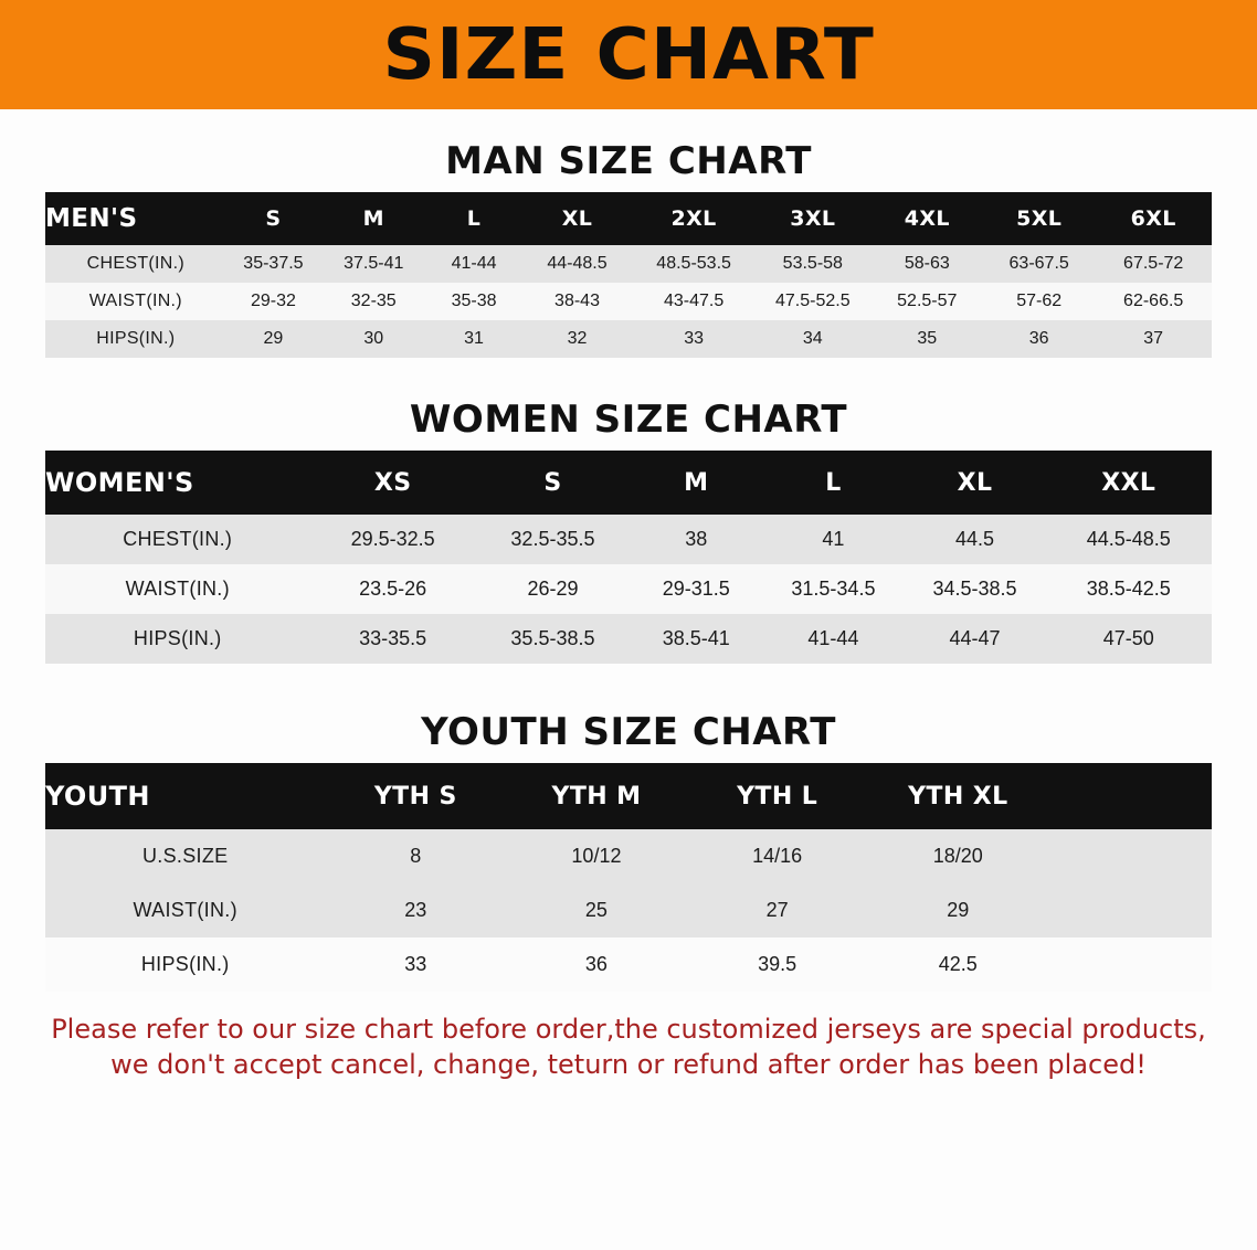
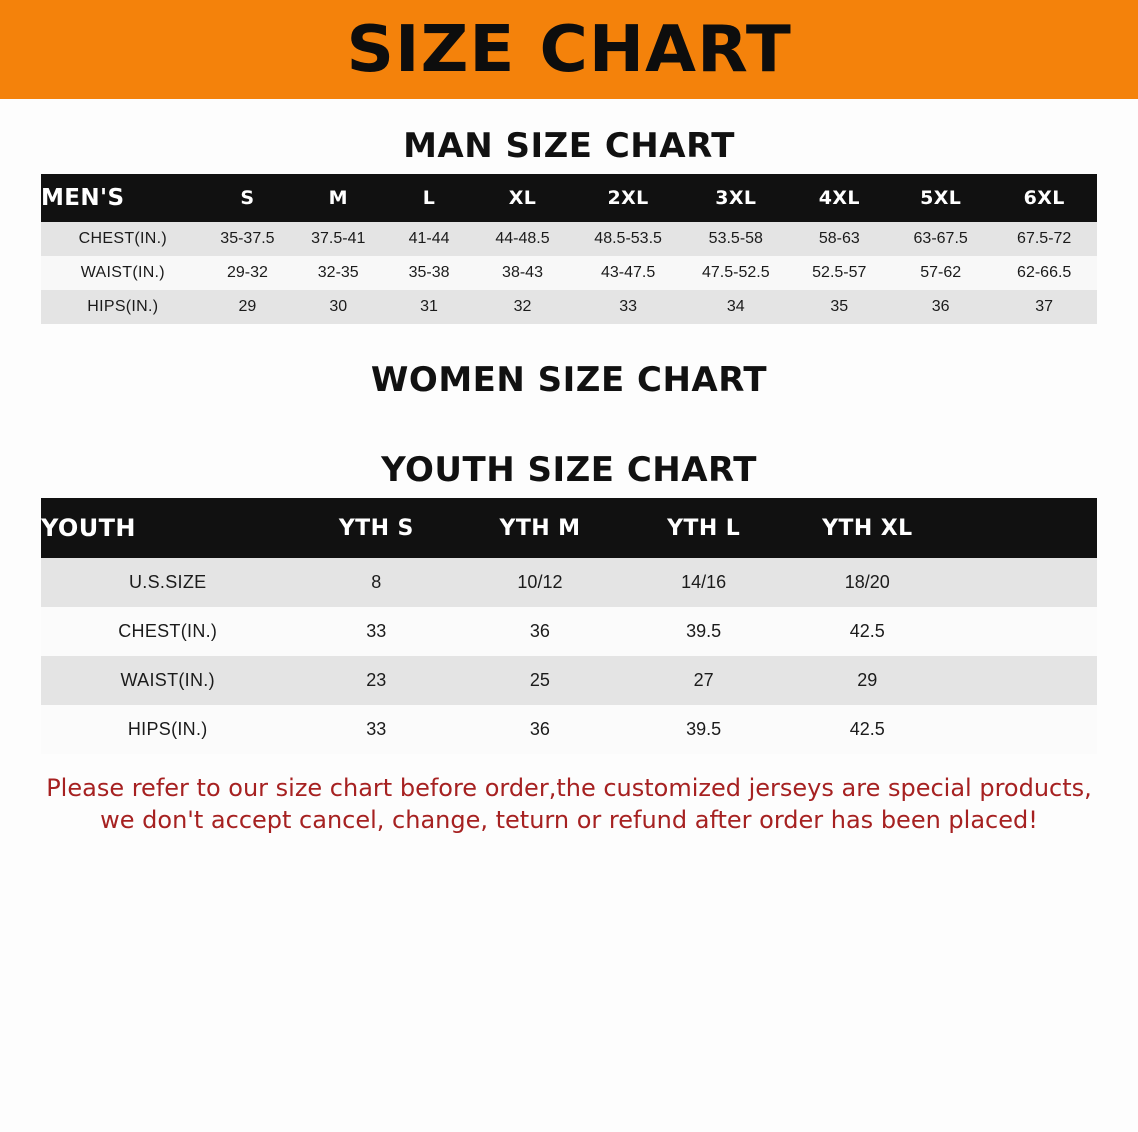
  SIZE CHART
  MAN SIZE CHART
  MEN'S	S	M	L	XL	2XL	3XL	4XL	5XL	6XL
  CHEST(IN.)	35-37.5	37.5-41	41-44	44-48.5	48.5-53.5	53.5-58	58-63	63-67.5	67.5-72
  WAIST(IN.)	29-32	32-35	35-38	38-43	43-47.5	47.5-52.5	52.5-57	57-62	62-66.5
  HIPS(IN.)	29	30	31	32	33	34	35	36	37
  WOMEN SIZE CHART
- WOMEN'S	XS	S	M	L	XL	XXL
- CHEST(IN.)	29.5-32.5	32.5-35.5	38	41	44.5	44.5-48.5
- WAIST(IN.)	23.5-26	26-29	29-31.5	31.5-34.5	34.5-38.5	38.5-42.5
- HIPS(IN.)	33-35.5	35.5-38.5	38.5-41	41-44	44-47	47-50
  YOUTH SIZE CHART
  YOUTH	YTH S	YTH M	YTH L	YTH XL
  U.S.SIZE	8	10/12	14/16	18/20
+ CHEST(IN.)	33	36	39.5	42.5
  WAIST(IN.)	23	25	27	29
  HIPS(IN.)	33	36	39.5	42.5
  Please refer to our size chart before order,the customized jerseys are special products,
  we don't accept cancel, change, teturn or refund after order has been placed!
